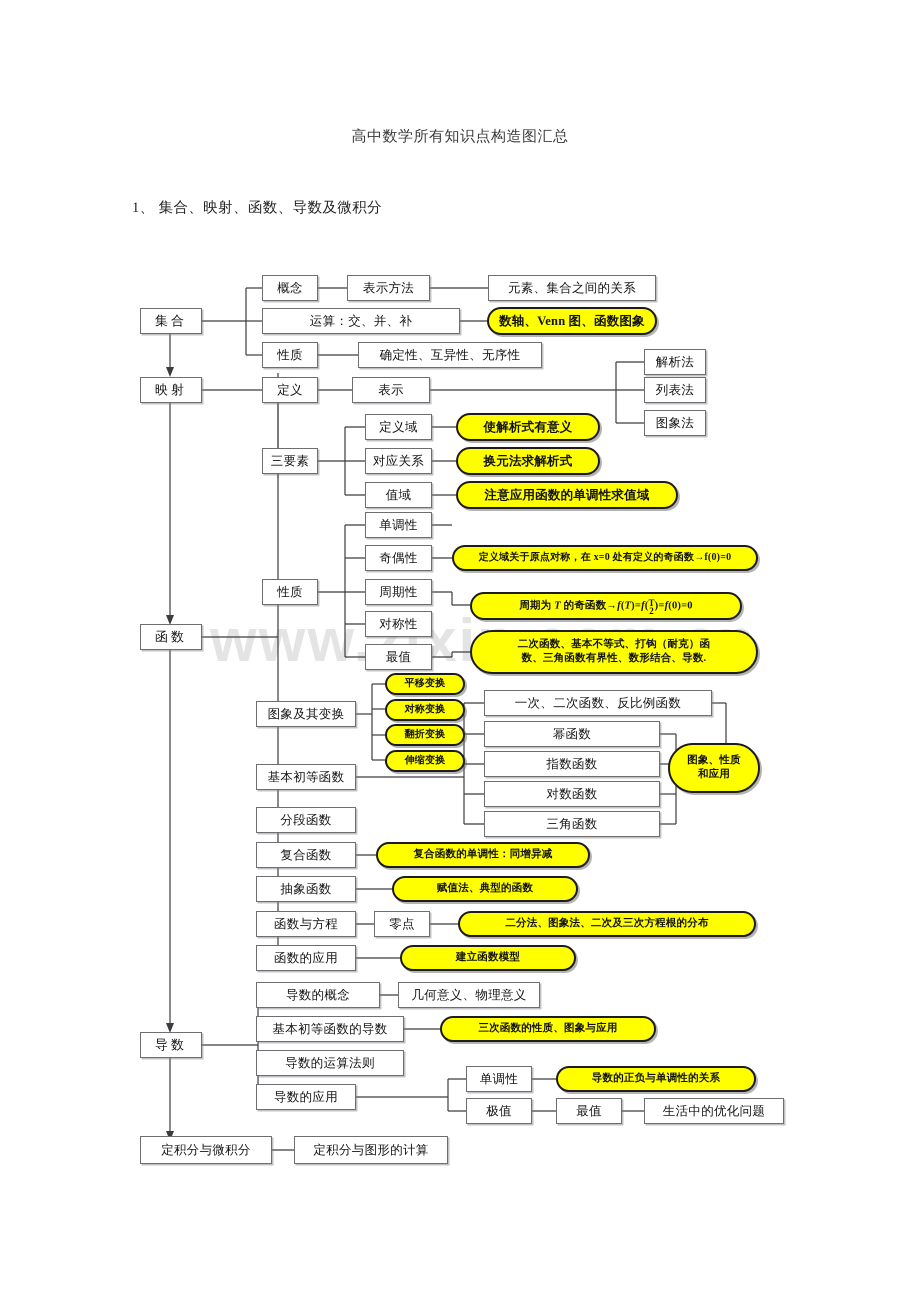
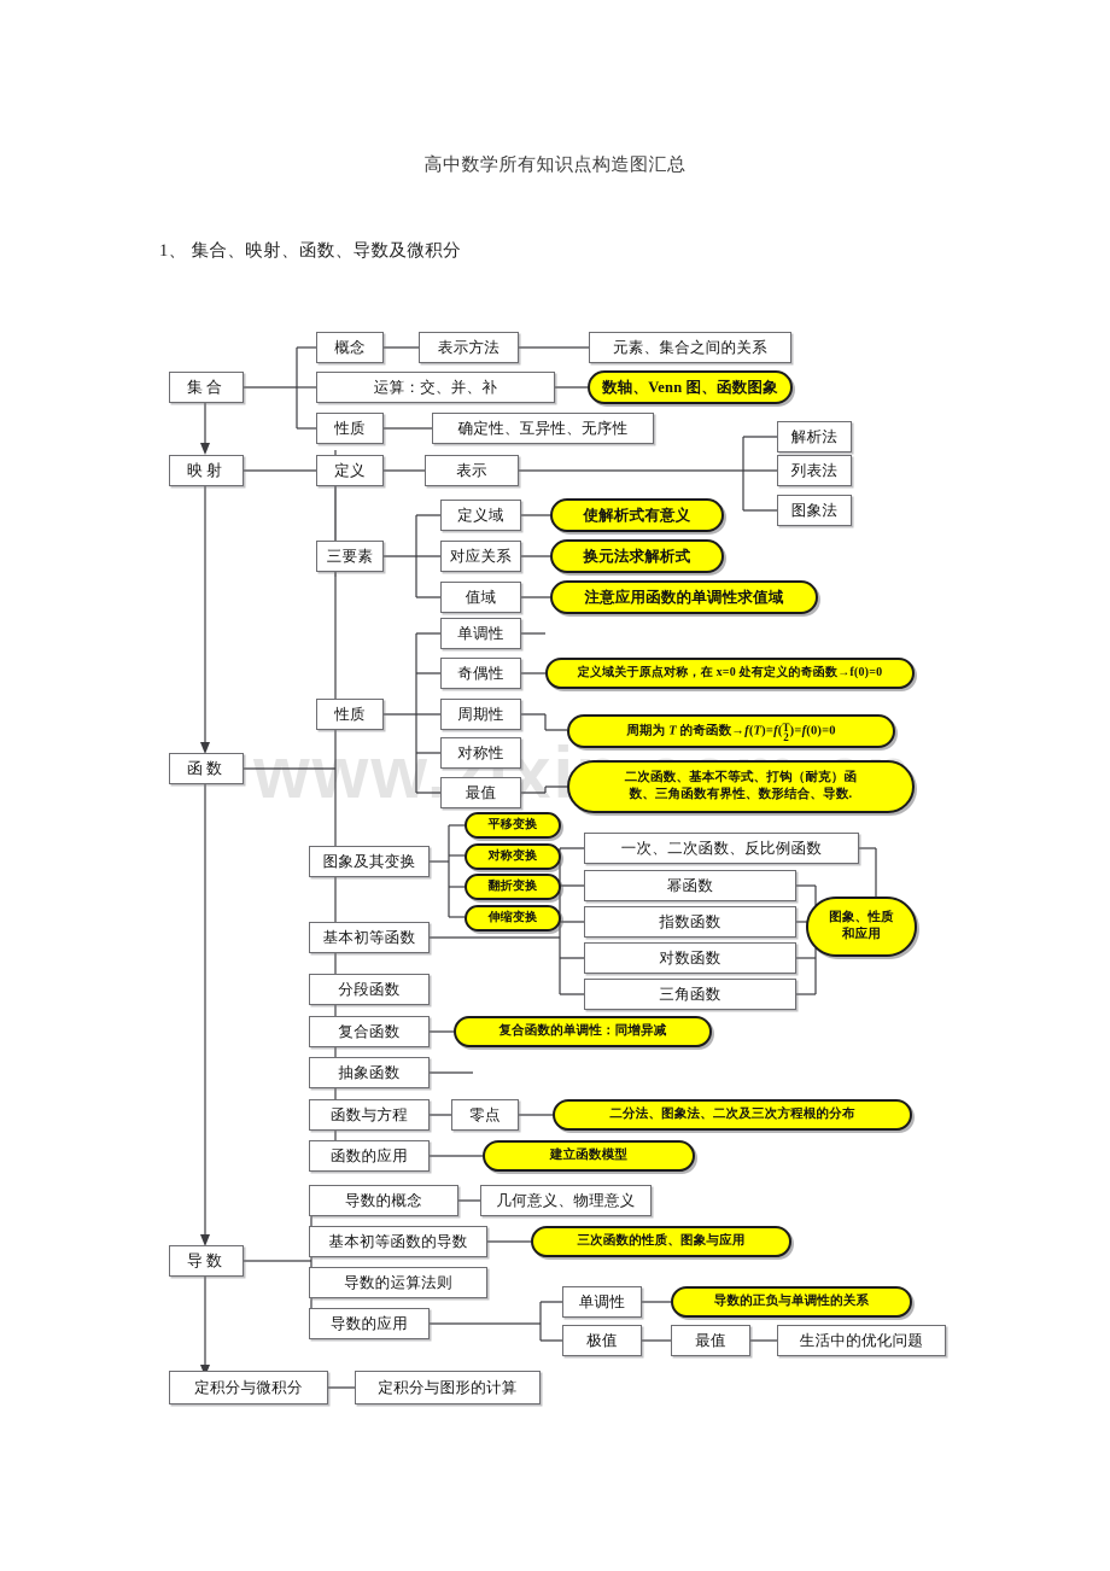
  高中数学所有知识点构造图汇总
  1、 集合、映射、函数、导数及微积分
  集合
  映射
  函数
  导数
  定积分与微积分
  定积分与图形的计算
  概念
  表示方法
  元素、集合之间的关系
  运算：交、并、补
  数轴、Venn 图、函数图象
  性质
  确定性、互异性、无序性
  定义
  表示
  解析法
  列表法
  图象法
  三要素
  定义域
  使解析式有意义
  对应关系
  换元法求解析式
  值域
  注意应用函数的单调性求值域
  性质
  单调性
  奇偶性
  定义域关于原点对称，在 x=0 处有定义的奇函数→f(0)=0
  周期性
  周期为 T 的奇函数→f(T)=f(
  T
  2
  )=f(0)=0
  对称性
  最值
  二次函数、基本不等式、打钩（耐克）函
  数、三角函数有界性、数形结合、导数.
  图象及其变换
  平移变换
  对称变换
  翻折变换
  伸缩变换
  基本初等函数
  一次、二次函数、反比例函数
  幂函数
  指数函数
  对数函数
  三角函数
  图象、性质
  和应用
  分段函数
  复合函数
  复合函数的单调性：同增异减
  抽象函数
- 赋值法、典型的函数
  函数与方程
  零点
  二分法、图象法、二次及三次方程根的分布
  函数的应用
  建立函数模型
  导数的概念
  几何意义、物理意义
  基本初等函数的导数
  三次函数的性质、图象与应用
  导数的运算法则
  导数的应用
  单调性
  导数的正负与单调性的关系
  极值
  最值
  生活中的优化问题
